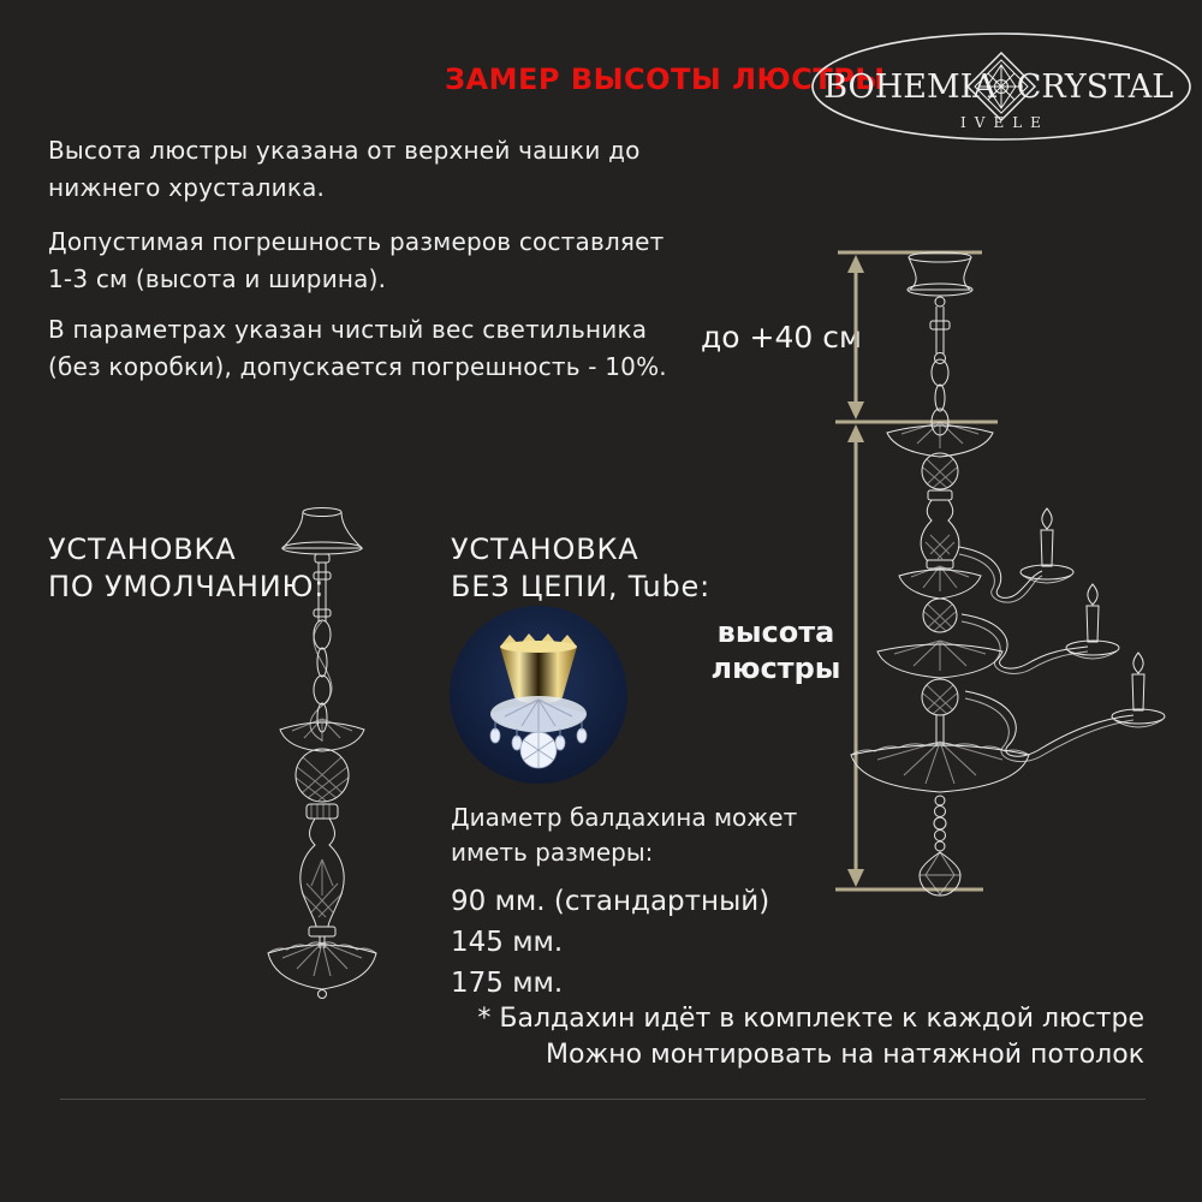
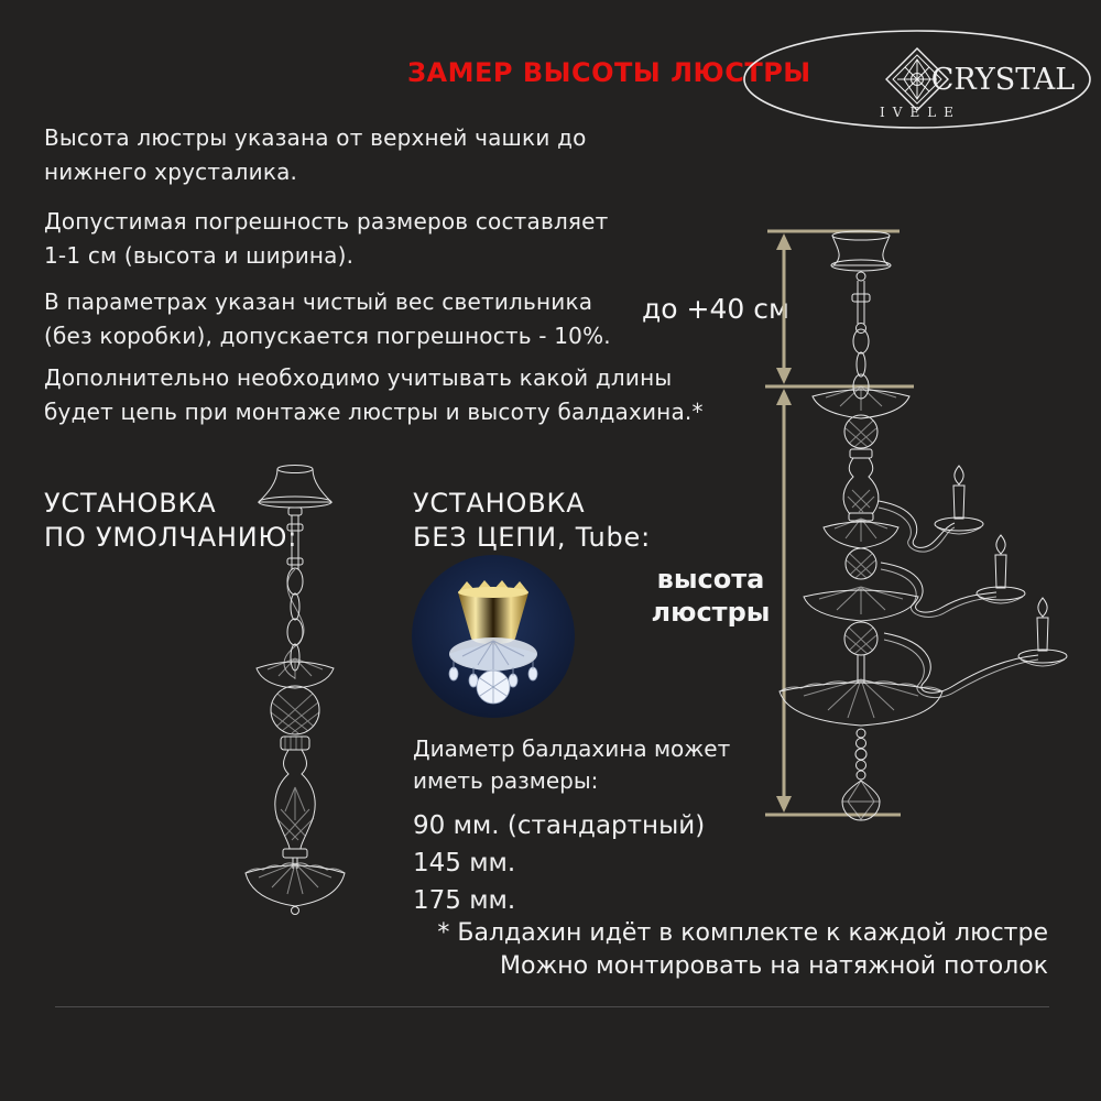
  ЗАМЕР ВЫСОТЫ ЛЮСТРЫ
- BOHEMIA
  CRYSTAL
  IVELE
  Высота люстры указана от верхней чашки до
  нижнего хрусталика.
  Допустимая погрешность размеров составляет
- 1-3 см (высота и ширина).
+ 1-1 см (высота и ширина).
  В параметрах указан чистый вес светильника
  (без коробки), допускается погрешность - 10%.
+ Дополнительно необходимо учитывать какой длины
+ будет цепь при монтаже люстры и высоту балдахина.*
  до +40 см
  высота
  люстры
  УСТАНОВКА
  ПО УМОЛЧАНИЮ:
  УСТАНОВКА
  БЕЗ ЦЕПИ, Tube:
  Диаметр балдахина может
  иметь размеры:
  90 мм. (стандартный)
  145 мм.
  175 мм.
  * Балдахин идёт в комплекте к каждой люстре
  Можно монтировать на натяжной потолок
